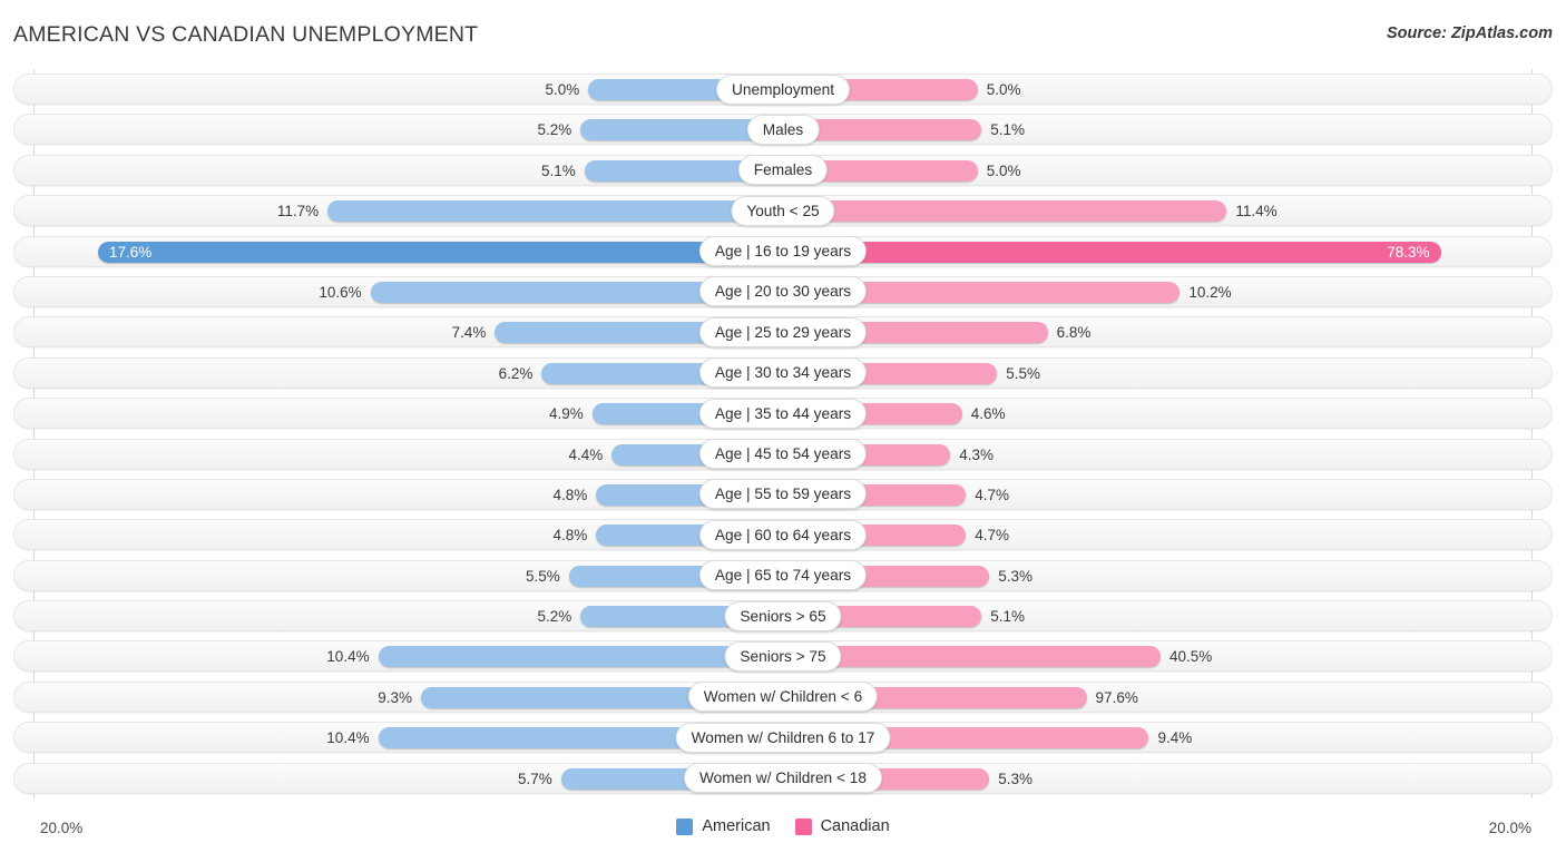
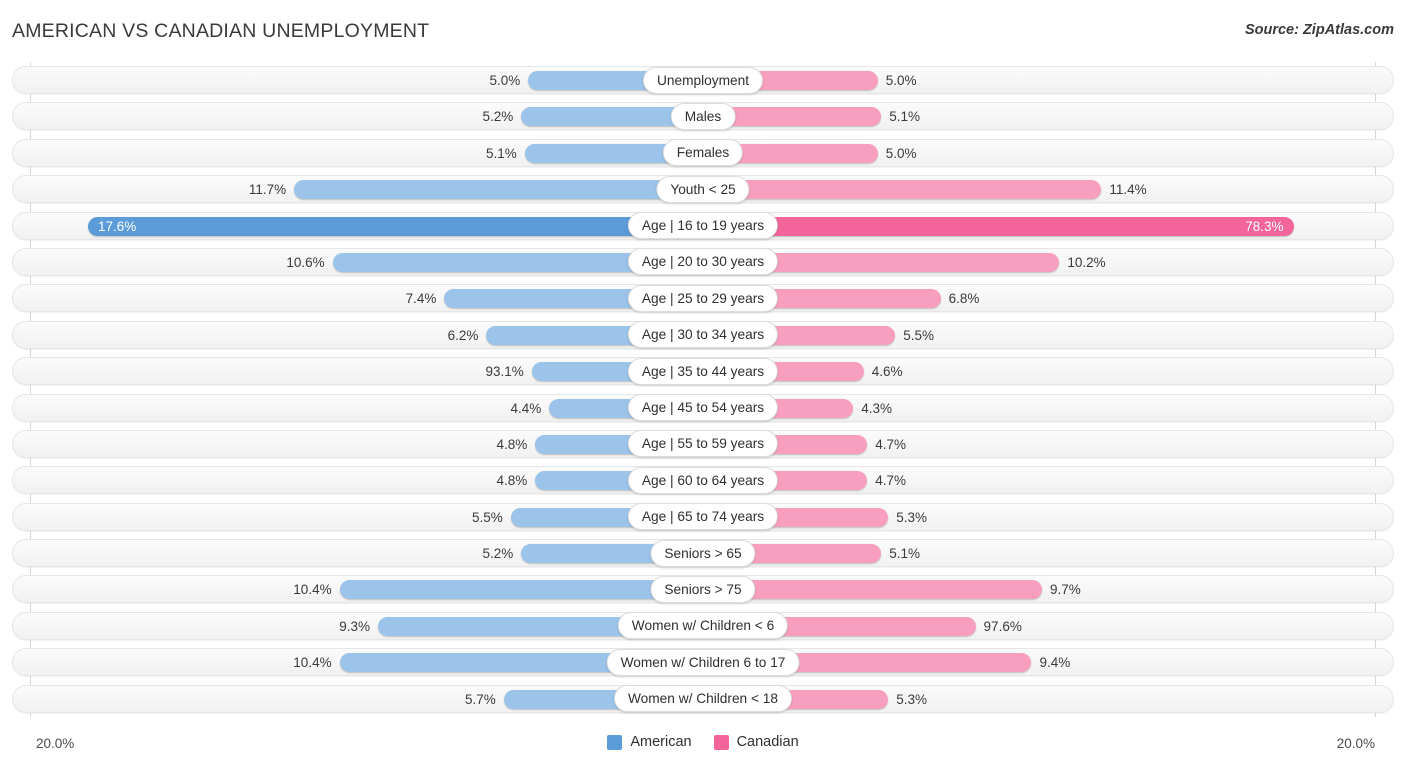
  AMERICAN VS CANADIAN UNEMPLOYMENT
  Source: ZipAtlas.com
  5.0%
  5.0%
  Unemployment
  5.2%
  5.1%
  Males
  5.1%
  5.0%
  Females
  11.7%
  11.4%
  Youth < 25
  17.6%
  78.3%
  Age | 16 to 19 years
  10.6%
  10.2%
  Age | 20 to 30 years
  7.4%
  6.8%
  Age | 25 to 29 years
  6.2%
  5.5%
  Age | 30 to 34 years
- 4.9%
+ 93.1%
  4.6%
  Age | 35 to 44 years
  4.4%
  4.3%
  Age | 45 to 54 years
  4.8%
  4.7%
  Age | 55 to 59 years
  4.8%
  4.7%
  Age | 60 to 64 years
  5.5%
  5.3%
  Age | 65 to 74 years
  5.2%
  5.1%
  Seniors > 65
  10.4%
- 40.5%
+ 9.7%
  Seniors > 75
  9.3%
  97.6%
  Women w/ Children < 6
  10.4%
  9.4%
  Women w/ Children 6 to 17
  5.7%
  5.3%
  Women w/ Children < 18
  20.0%
  20.0%
  American
  Canadian
